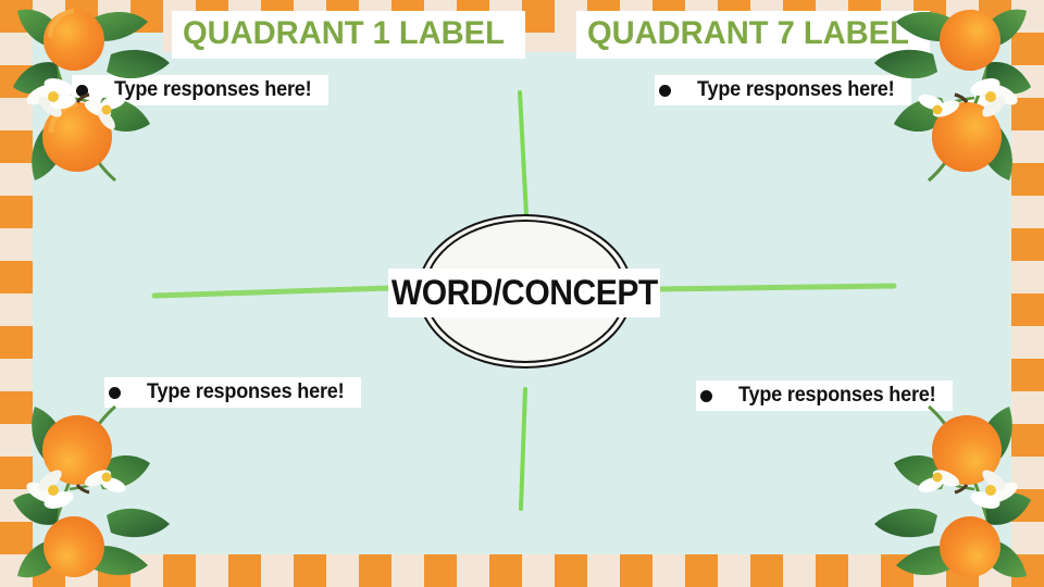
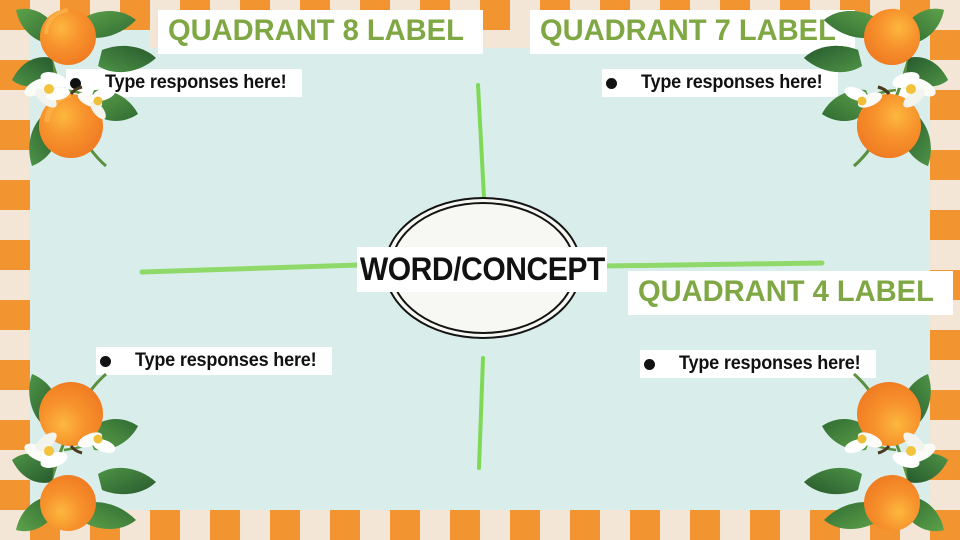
  WORD/CONCEPT
- QUADRANT 1 LABEL
+ QUADRANT 8 LABEL
  QUADRANT 7 LABEL
+ QUADRANT 4 LABEL
  Type responses here!
  Type responses here!
  Type responses here!
  Type responses here!
